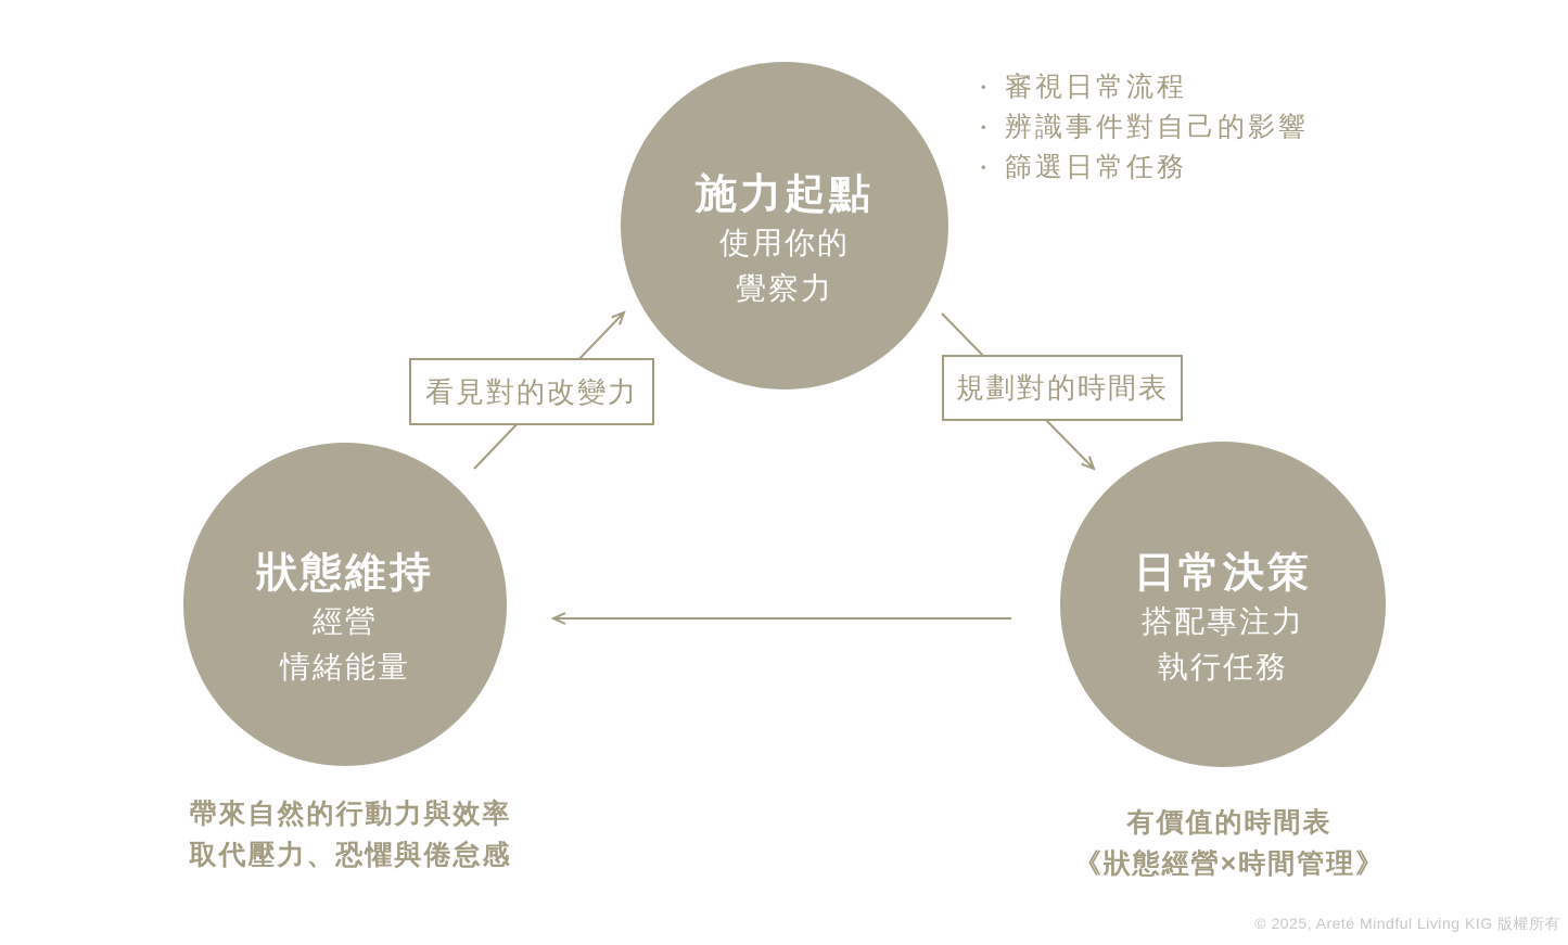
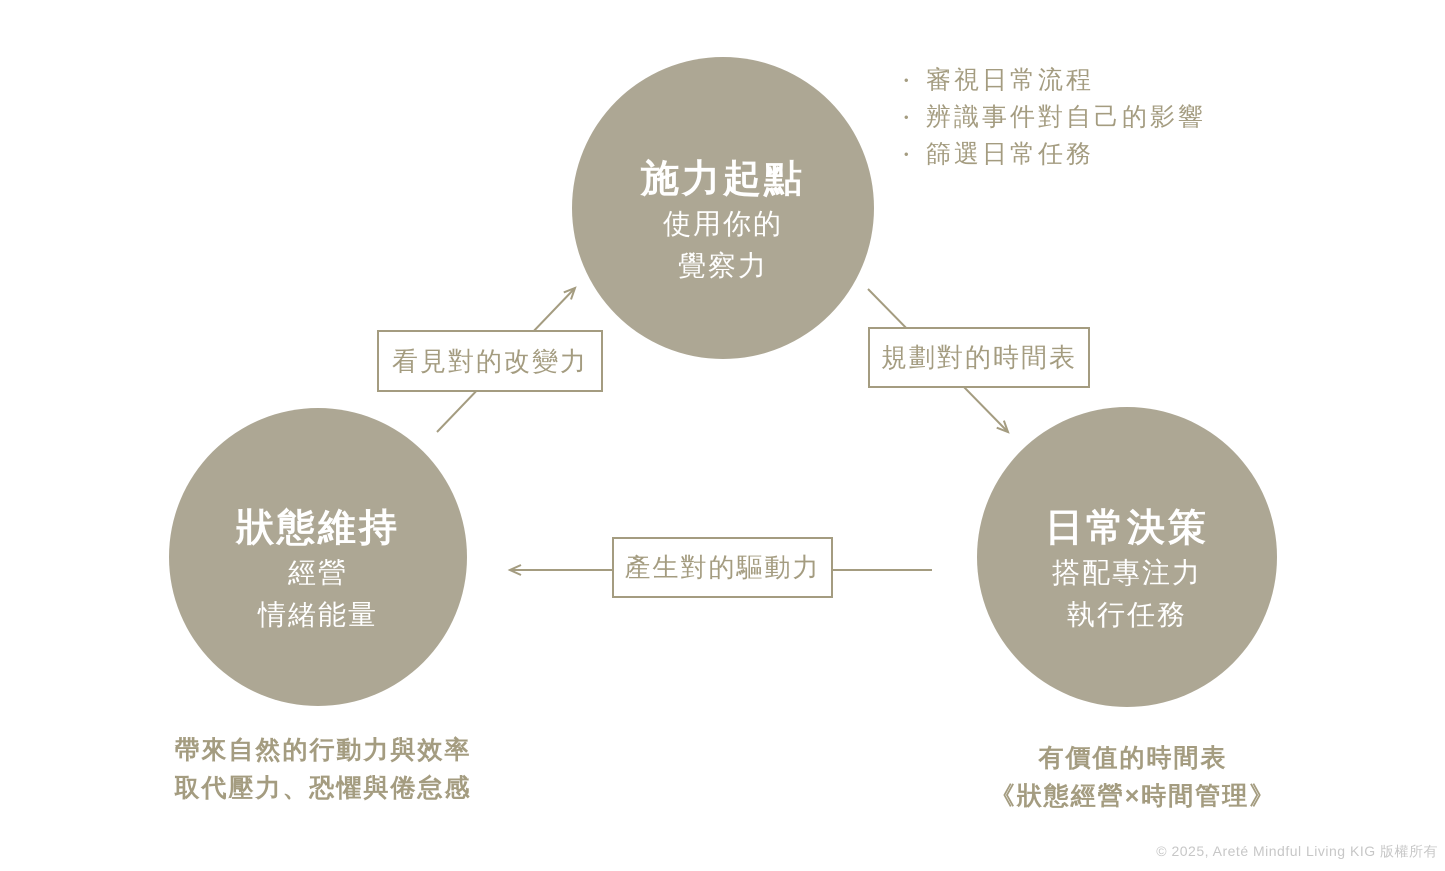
  施力起點
  使用你的
  覺察力
  狀態維持
  經營
  情緒能量
  日常決策
  搭配專注力
  執行任務
  看見對的改變力
  規劃對的時間表
+ 產生對的驅動力
  審視日常流程
  辨識事件對自己的影響
  篩選日常任務
  帶來自然的行動力與效率
  取代壓力、恐懼與倦怠感
  有價值的時間表
  《狀態經營×時間管理》
  © 2025, Areté Mindful Living KIG 版權所有
